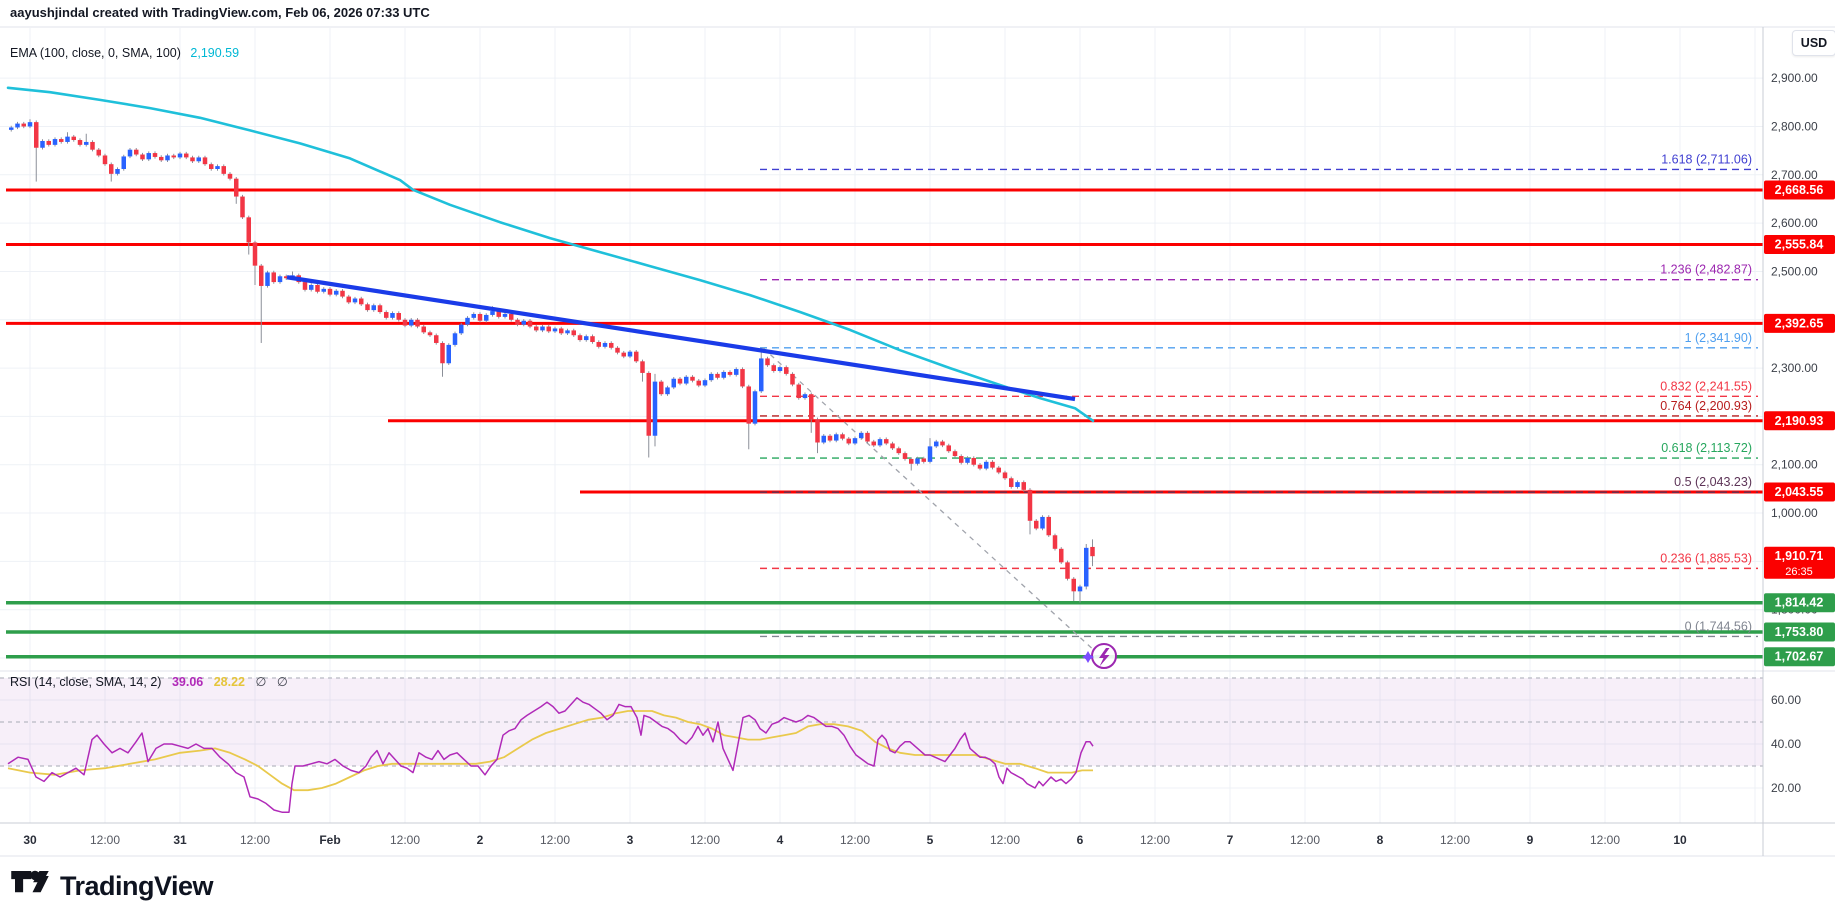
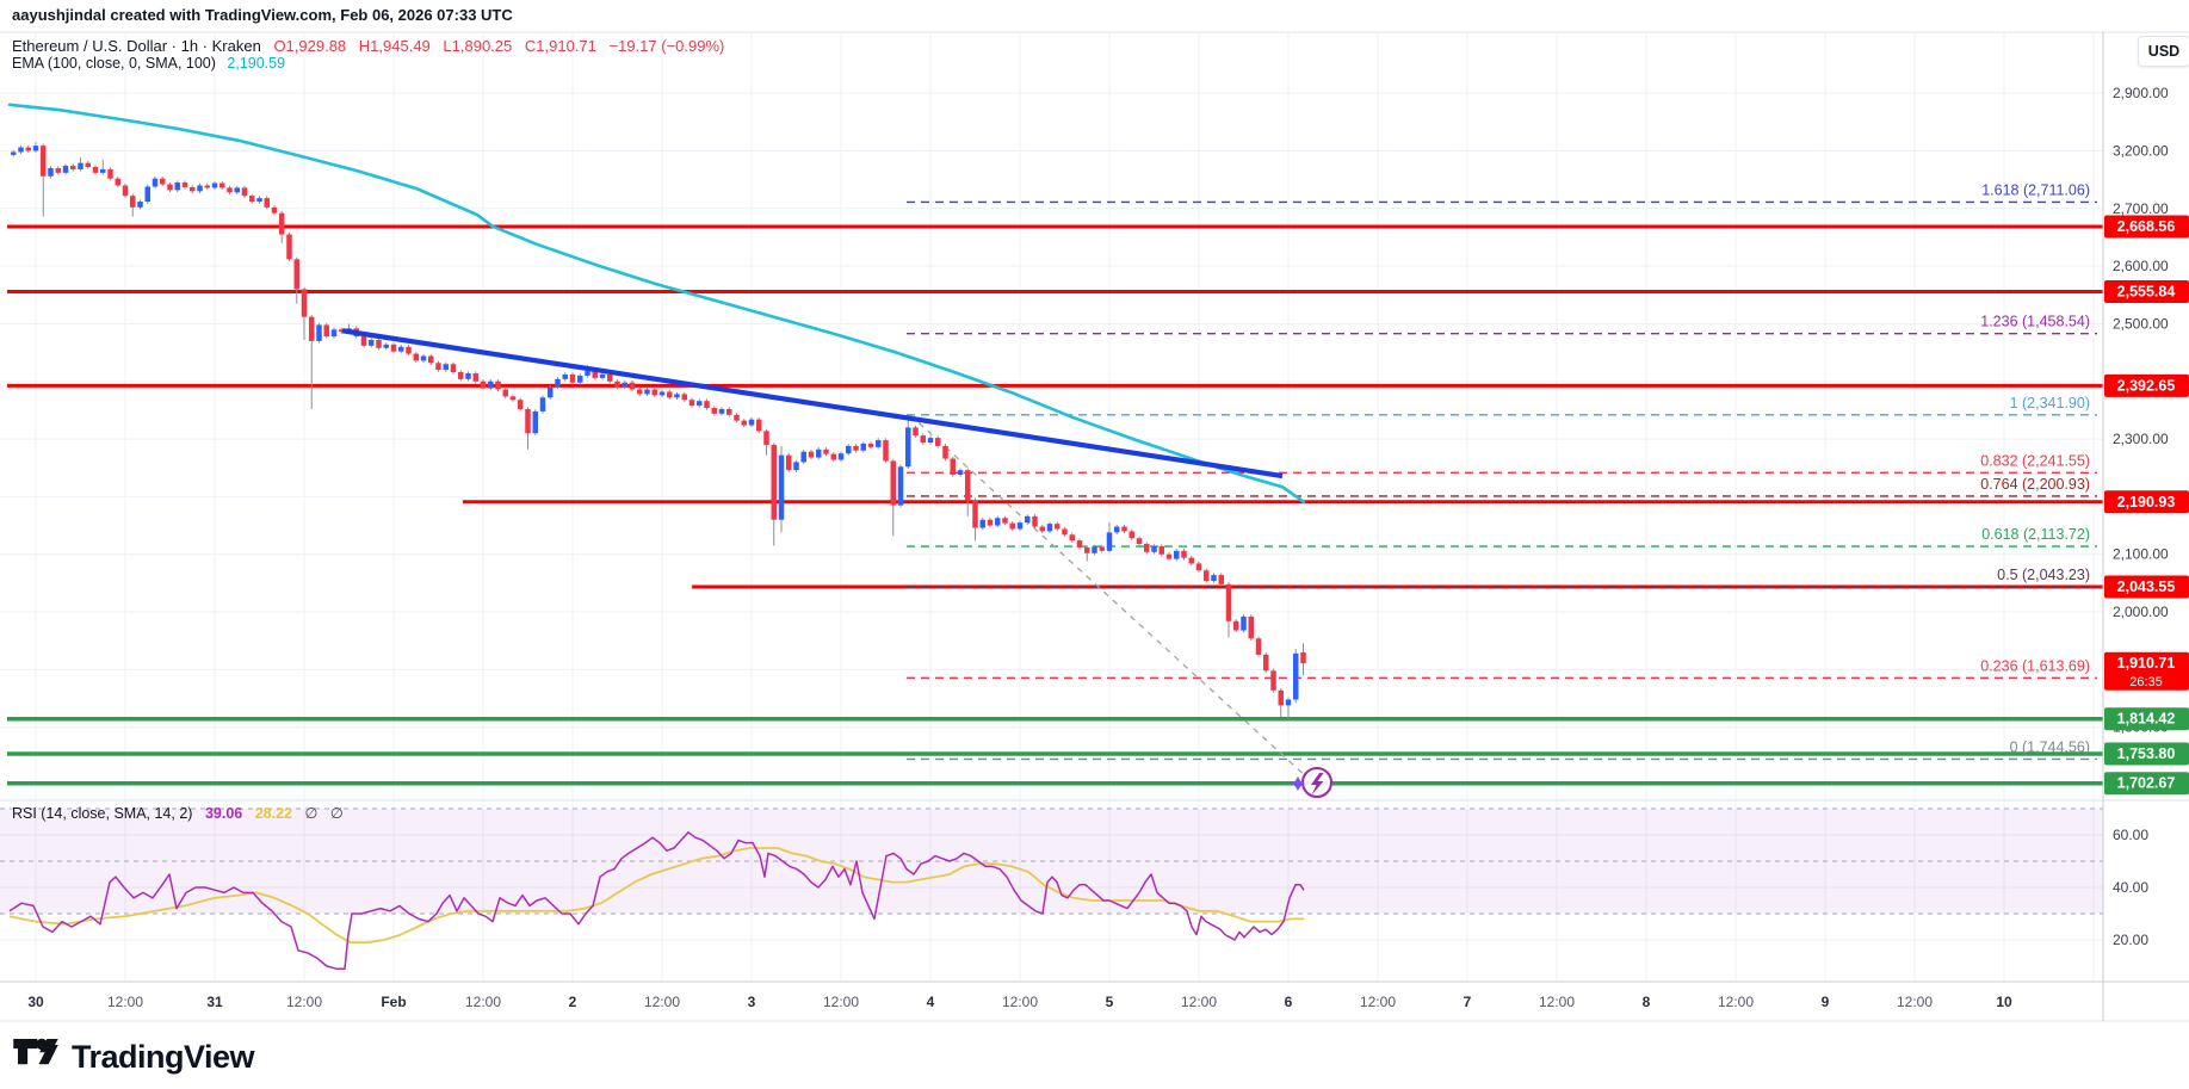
  1.618 (2,711.06)
- 1.236 (2,482.87)
+ 1.236 (1,458.54)
  1 (2,341.90)
  0.832 (2,241.55)
  0.764 (2,200.93)
  0.618 (2,113.72)
  0.5 (2,043.23)
- 0.236 (1,885.53)
+ 0.236 (1,613.69)
  0 (1,744.56)
  2,900.00
- 2,800.00
+ 3,200.00
  2,700.00
  2,600.00
  2,500.00
  2,300.00
  2,100.00
- 1,000.00
+ 2,000.00
  60.00
  40.00
  20.00
  30
  12:00
  31
  12:00
  Feb
  12:00
  2
  12:00
  3
  12:00
  4
  12:00
  5
  12:00
  6
  12:00
  7
  12:00
  8
  12:00
  9
  12:00
  10
  2,668.56
  2,555.84
  2,392.65
  2,190.93
  2,043.55
  1,910.71
  26:35
  1,814.42
  1,753.80
  1,702.67
  aayushjindal created with TradingView.com, Feb 06, 2026 07:33 UTC
+ Ethereum / U.S. Dollar · 1h · Kraken O1,929.88 H1,945.49 L1,890.25 C1,910.71 −19.17 (−0.99%)
  EMA (100, close, 0, SMA, 100) 2,190.59
  RSI (14, close, SMA, 14, 2) 39.06 28.22 ∅ ∅
  USD
  TradingView
